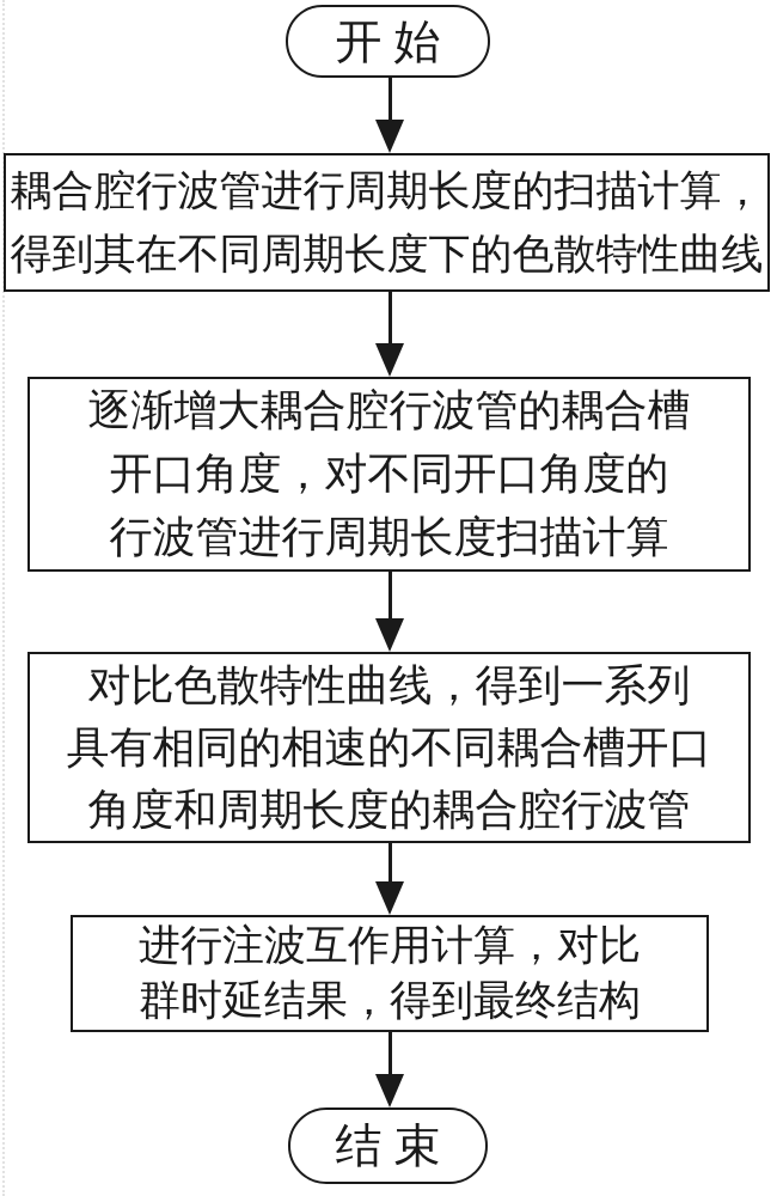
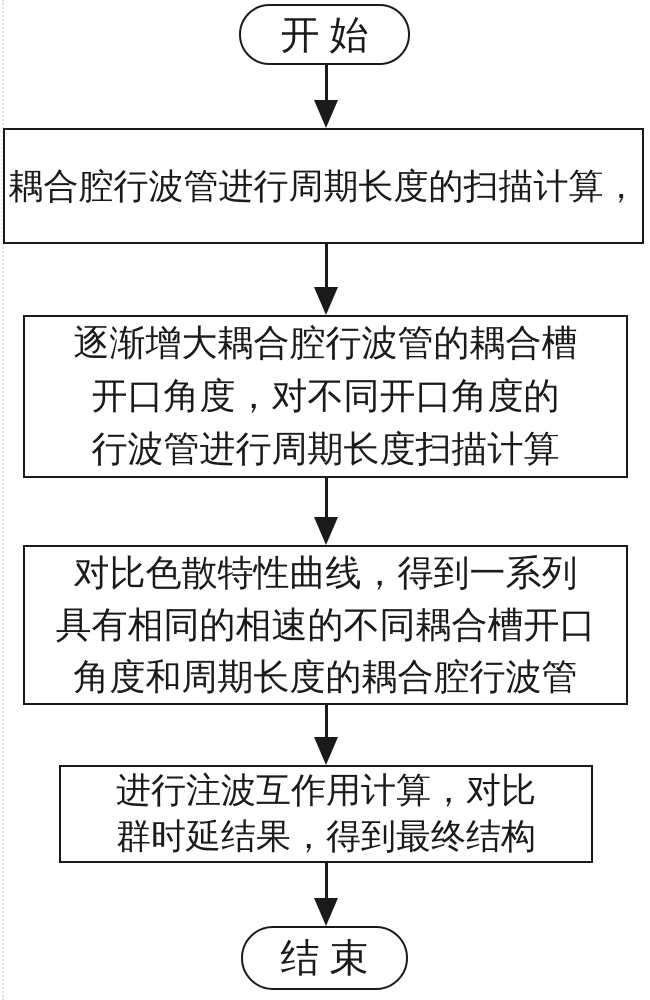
  开始
  耦合腔行波管进行周期长度的扫描计算，
- 得到其在不同周期长度下的色散特性曲线
  逐渐增大耦合腔行波管的耦合槽
  开口角度，对不同开口角度的
  行波管进行周期长度扫描计算
  对比色散特性曲线，得到一系列
  具有相同的相速的不同耦合槽开口
  角度和周期长度的耦合腔行波管
  进行注波互作用计算，对比
  群时延结果，得到最终结构
  结束
